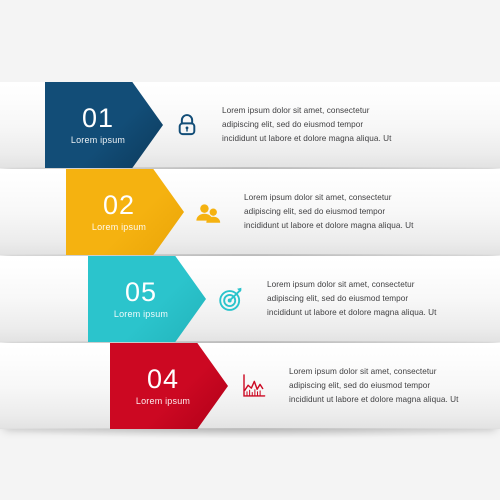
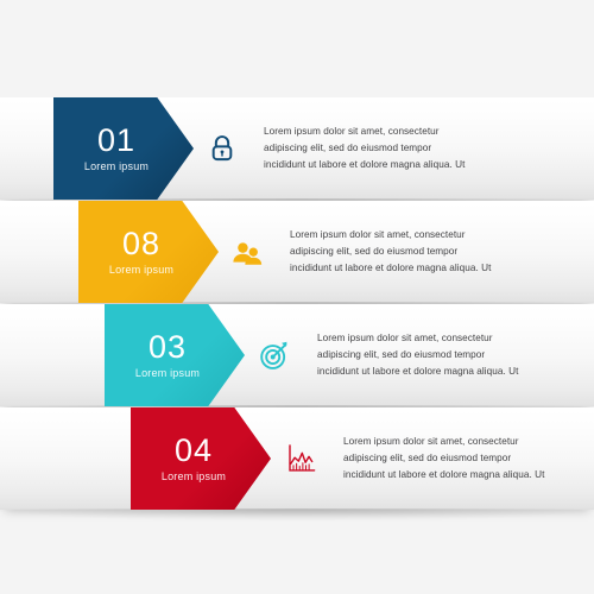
  01
  Lorem ipsum
  Lorem ipsum dolor sit amet, consectetur
  adipiscing elit, sed do eiusmod tempor
  incididunt ut labore et dolore magna aliqua. Ut
- 02
+ 08
  Lorem ipsum
  Lorem ipsum dolor sit amet, consectetur
  adipiscing elit, sed do eiusmod tempor
  incididunt ut labore et dolore magna aliqua. Ut
- 05
+ 03
  Lorem ipsum
  Lorem ipsum dolor sit amet, consectetur
  adipiscing elit, sed do eiusmod tempor
  incididunt ut labore et dolore magna aliqua. Ut
  04
  Lorem ipsum
  Lorem ipsum dolor sit amet, consectetur
  adipiscing elit, sed do eiusmod tempor
  incididunt ut labore et dolore magna aliqua. Ut
